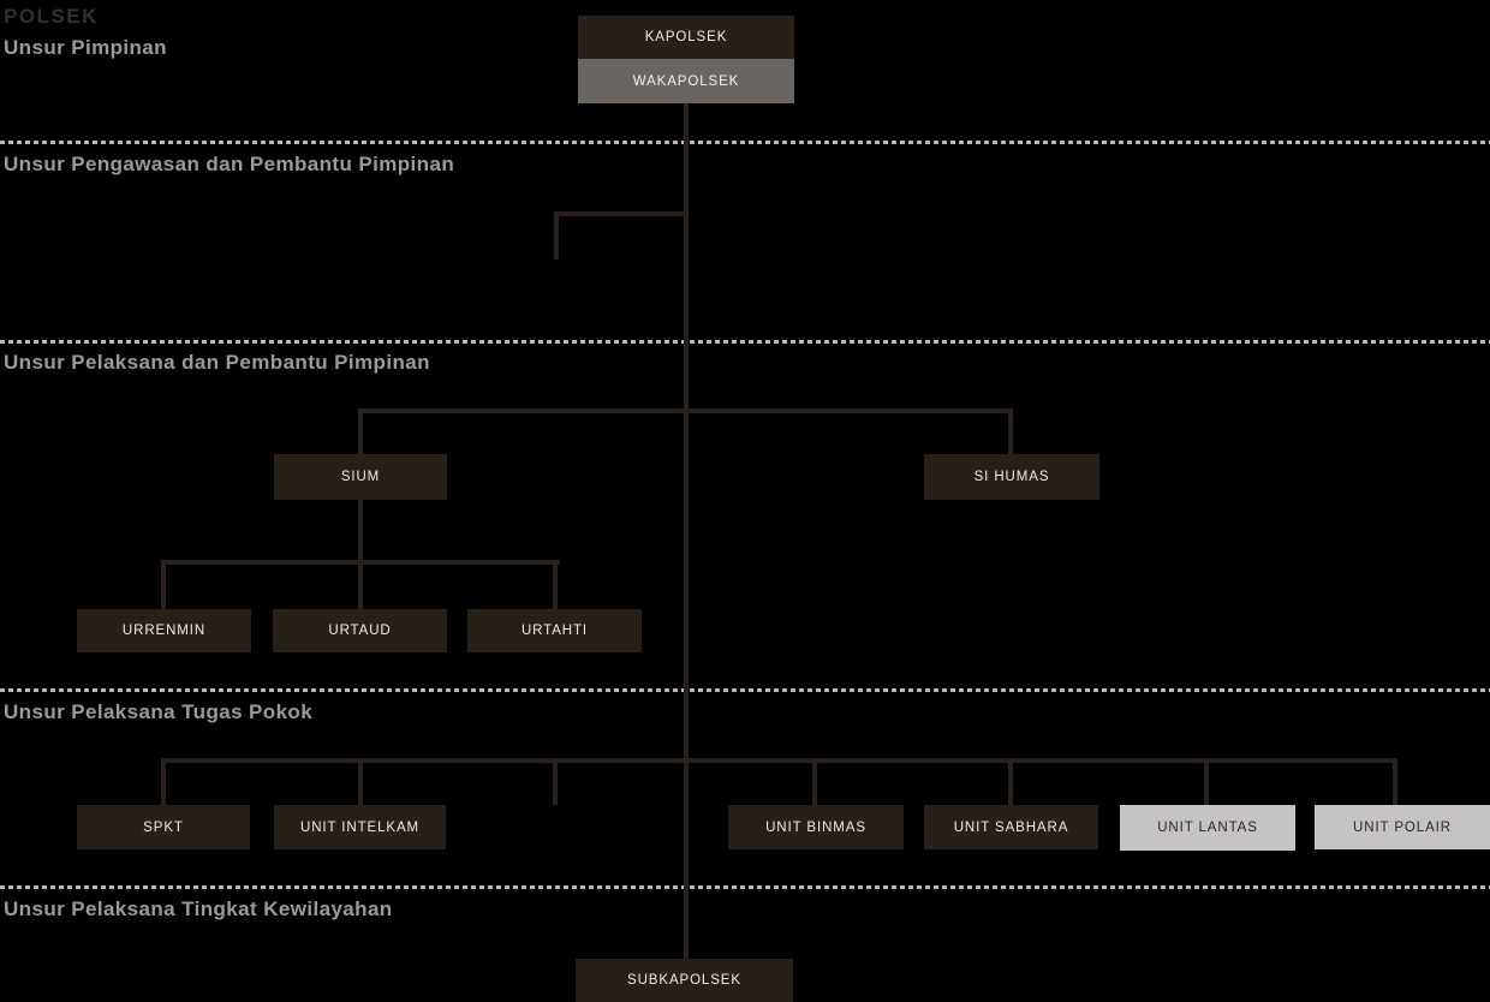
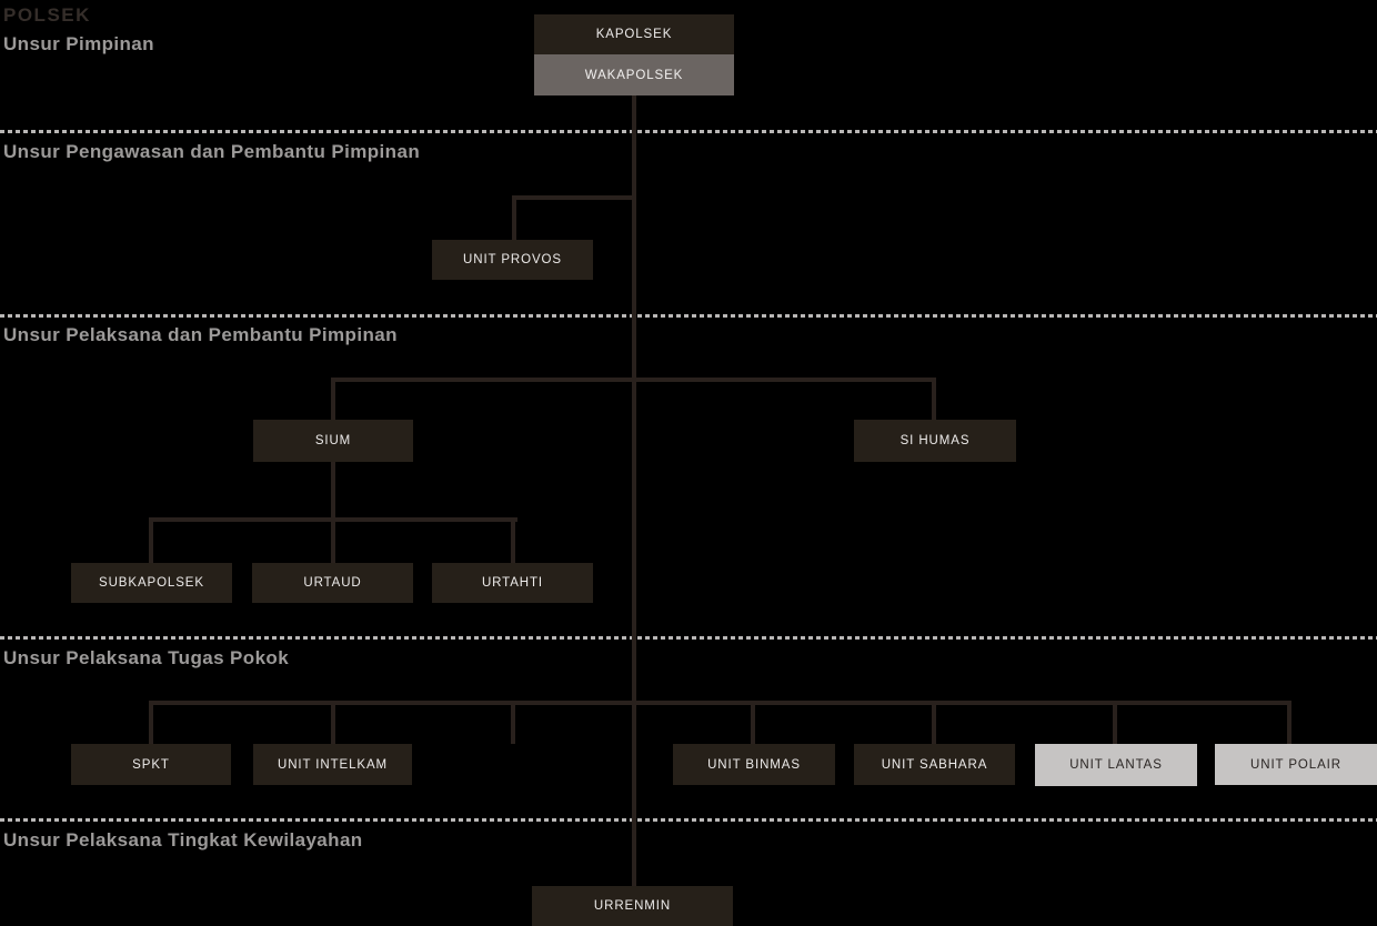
  POLSEK
  Unsur Pimpinan
  Unsur Pengawasan dan Pembantu Pimpinan
  Unsur Pelaksana dan Pembantu Pimpinan
  Unsur Pelaksana Tugas Pokok
  Unsur Pelaksana Tingkat Kewilayahan
  KAPOLSEK
  WAKAPOLSEK
+ UNIT PROVOS
  SIUM
  SI HUMAS
- URRENMIN
+ SUBKAPOLSEK
  URTAUD
  URTAHTI
  SPKT
  UNIT INTELKAM
  UNIT BINMAS
  UNIT SABHARA
  UNIT LANTAS
  UNIT POLAIR
- SUBKAPOLSEK
+ URRENMIN
